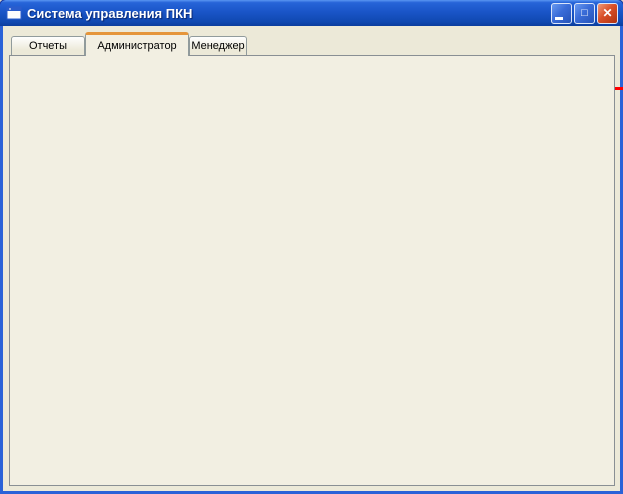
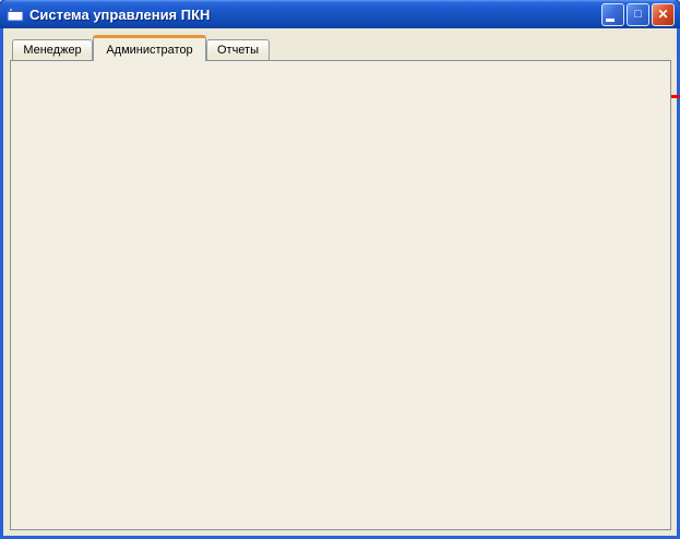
  Система управления ПКН
  □
  ✕
- Отчеты
+ Менеджер
  Администратор
- Менеджер
+ Отчеты
